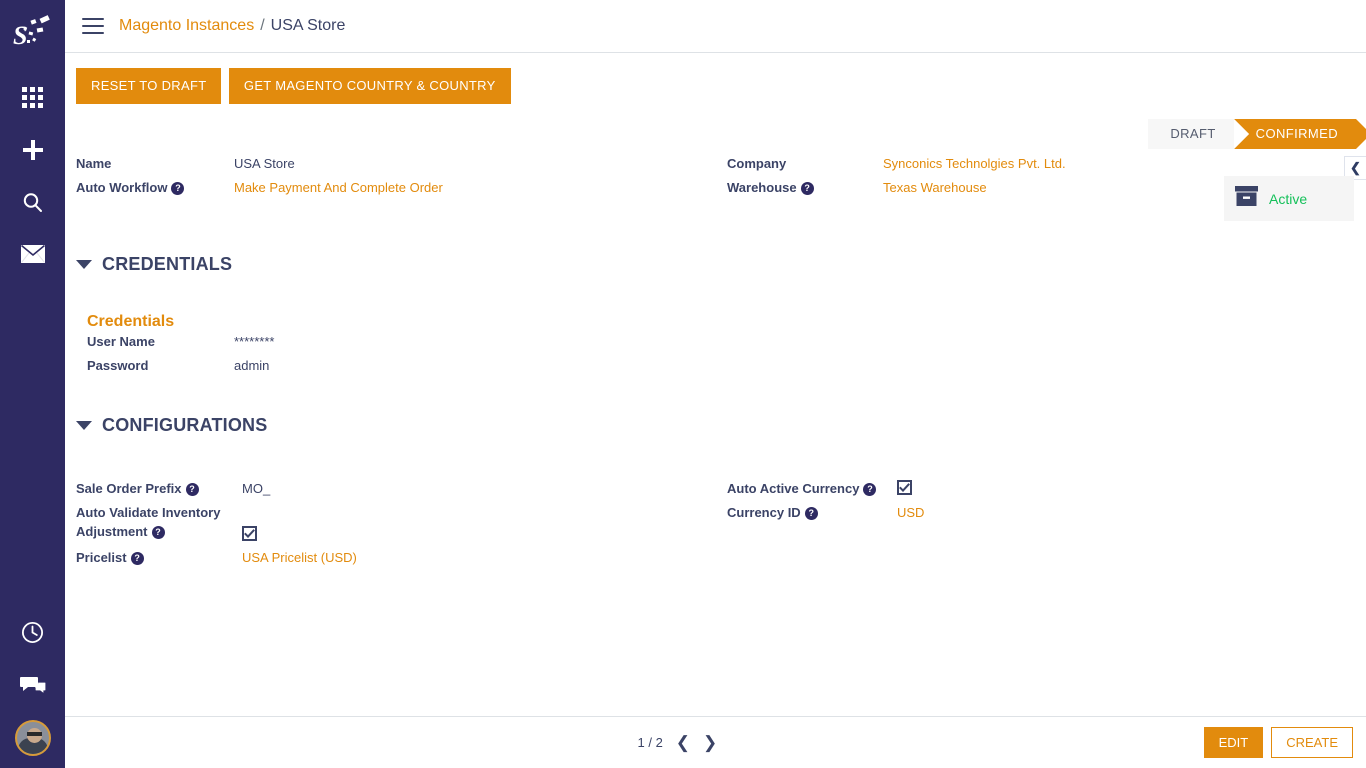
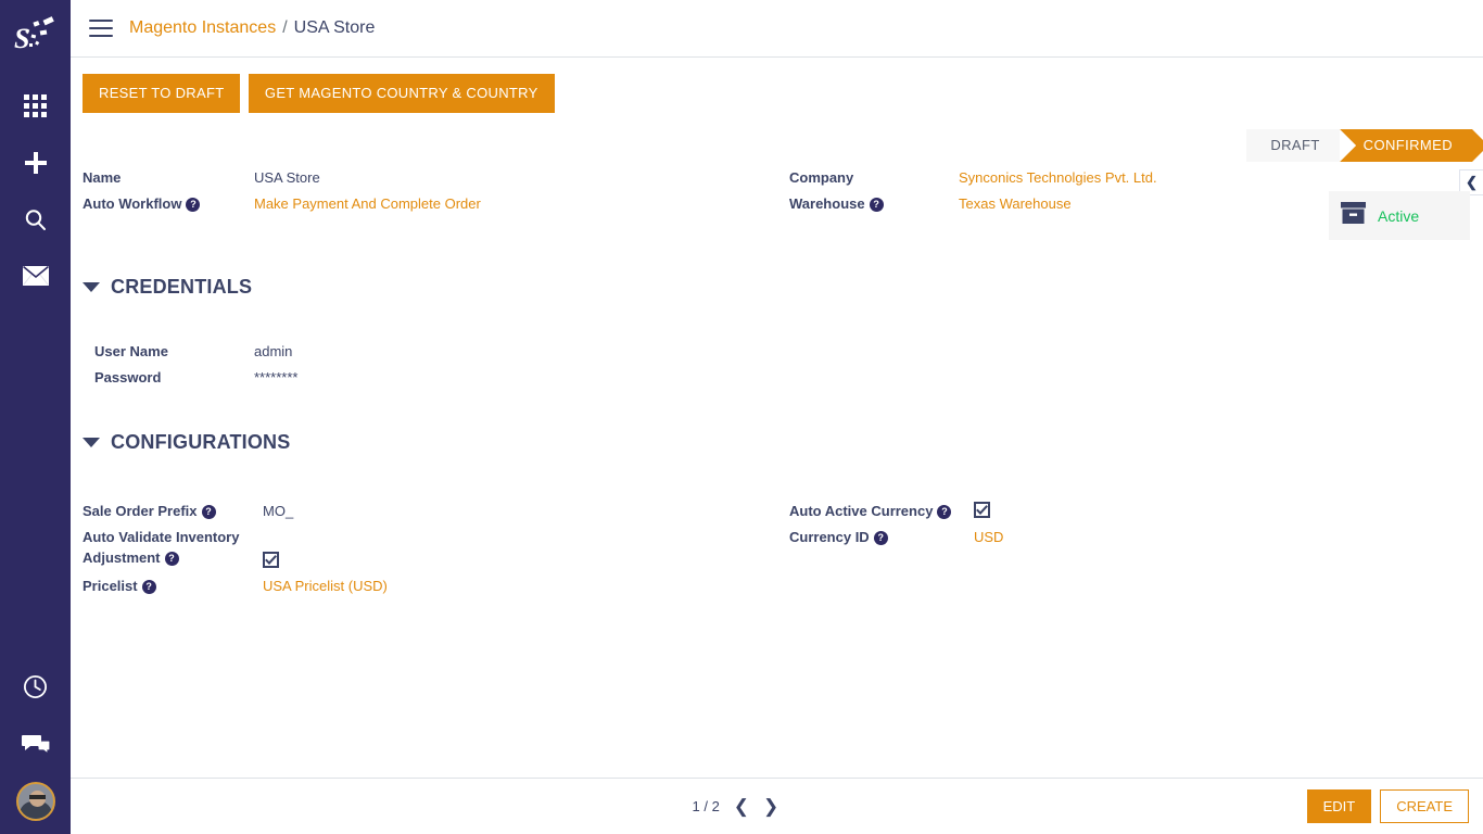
  S
  Magento Instances
  /
  USA Store
  RESET TO DRAFT GET MAGENTO COUNTRY & COUNTRY
  DRAFT
  CONFIRMED
  ❮
  Active
  Name
  USA Store
  Auto Workflow ?
  Make Payment And Complete Order
  Company
  Synconics Technolgies Pvt. Ltd.
  Warehouse ?
  Texas Warehouse
  CREDENTIALS
- Credentials
  User Name
- ********
+ admin
  Password
- admin
+ ********
  CONFIGURATIONS
  Sale Order Prefix ?
  MO_
  Auto Validate Inventory Adjustment ?
  Pricelist ?
  USA Pricelist (USD)
  Auto Active Currency ?
  Currency ID ?
  USD
  1 / 2
  ❮
  ❯
  EDIT
  CREATE
